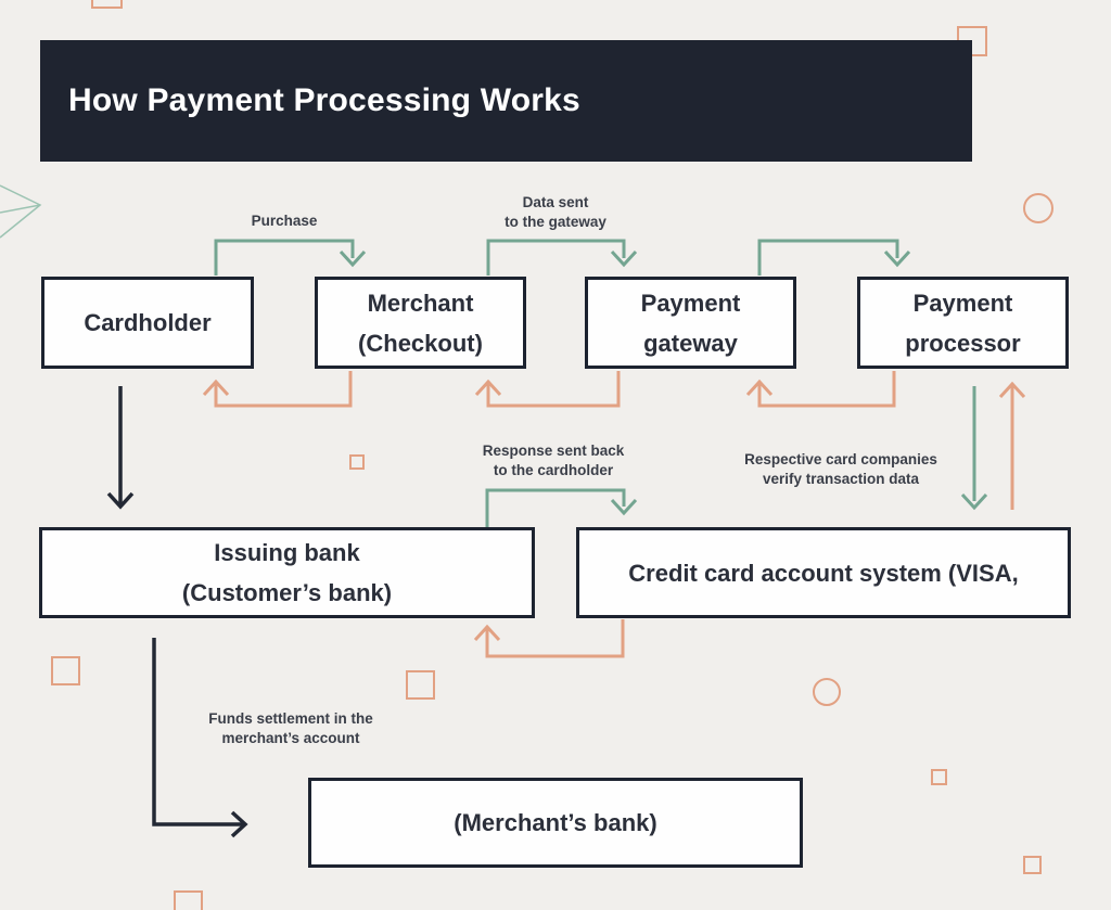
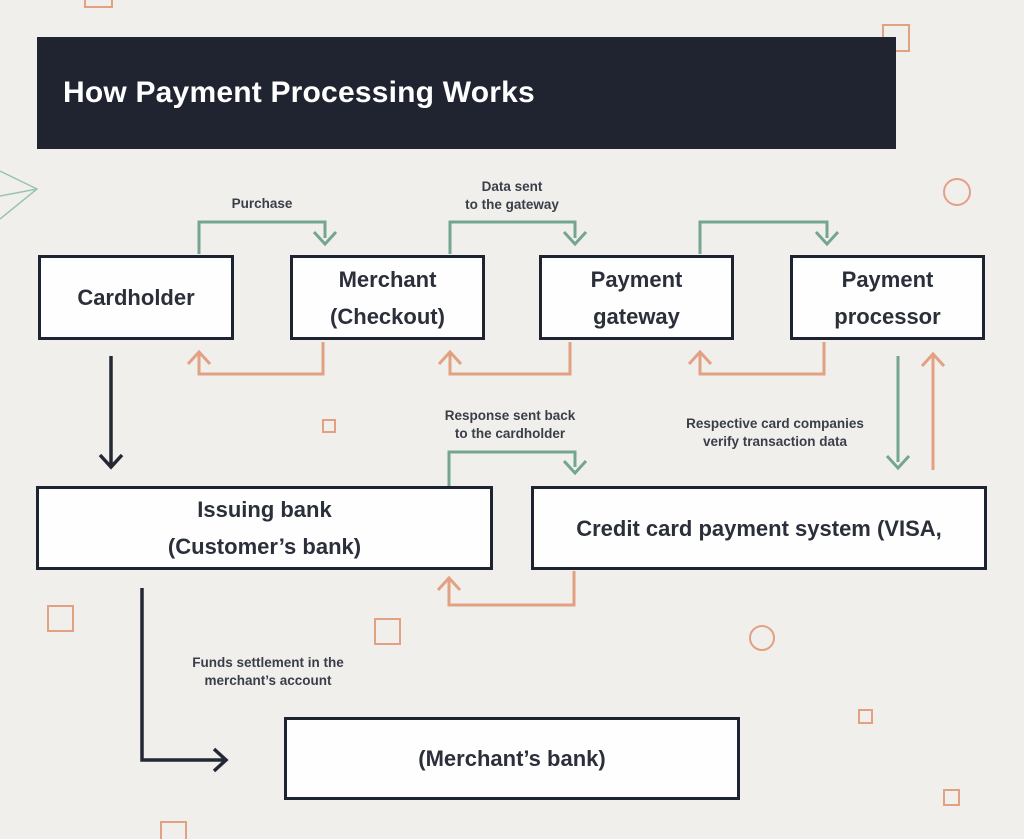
  How Payment Processing Works
  Cardholder
  Merchant
  (Checkout)
  Payment
  gateway
  Payment
  processor
  Issuing bank
  (Customer’s bank)
- Credit card account system (VISA,
+ Credit card payment system (VISA,
  (Merchant’s bank)
  Purchase
  Data sent
  to the gateway
  Response sent back
  to the cardholder
  Respective card companies
  verify transaction data
  Funds settlement in the
  merchant’s account
